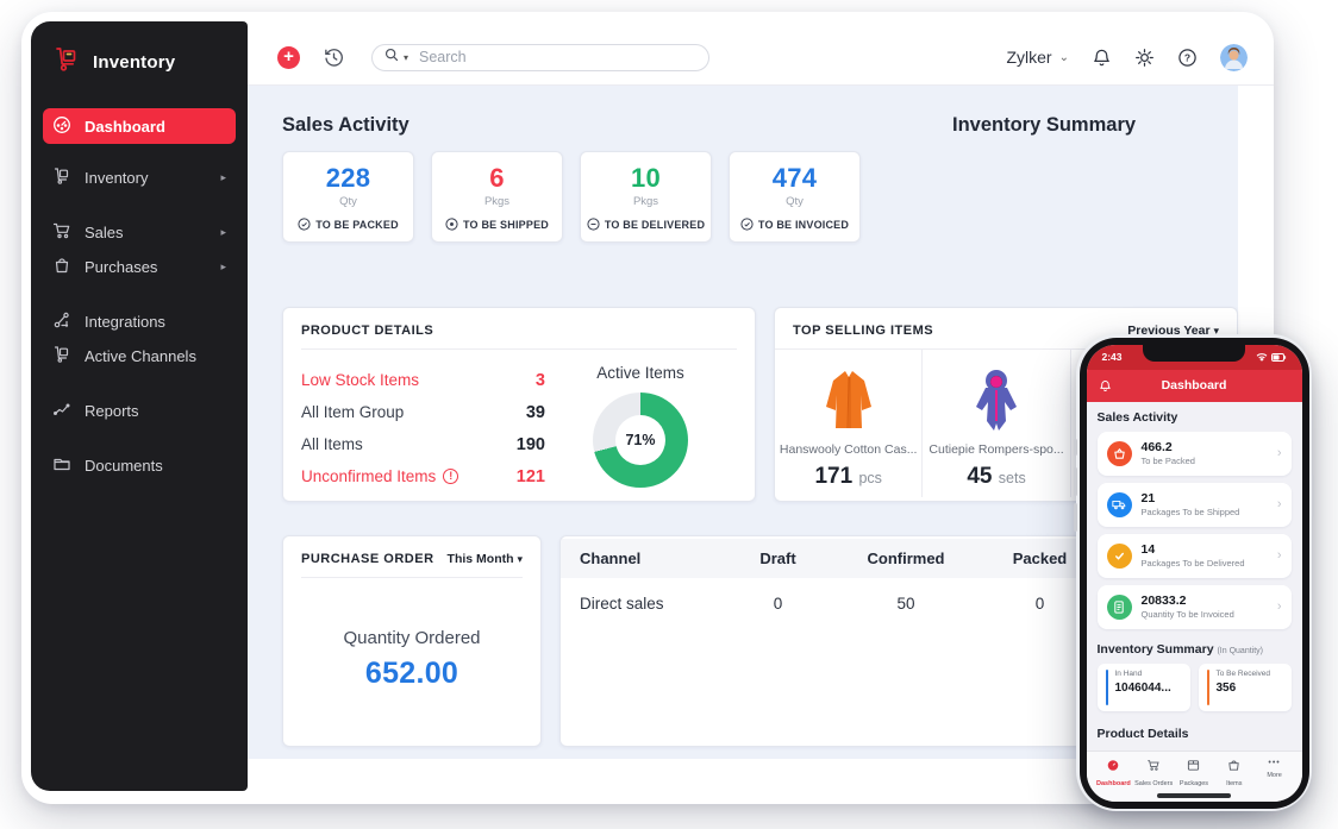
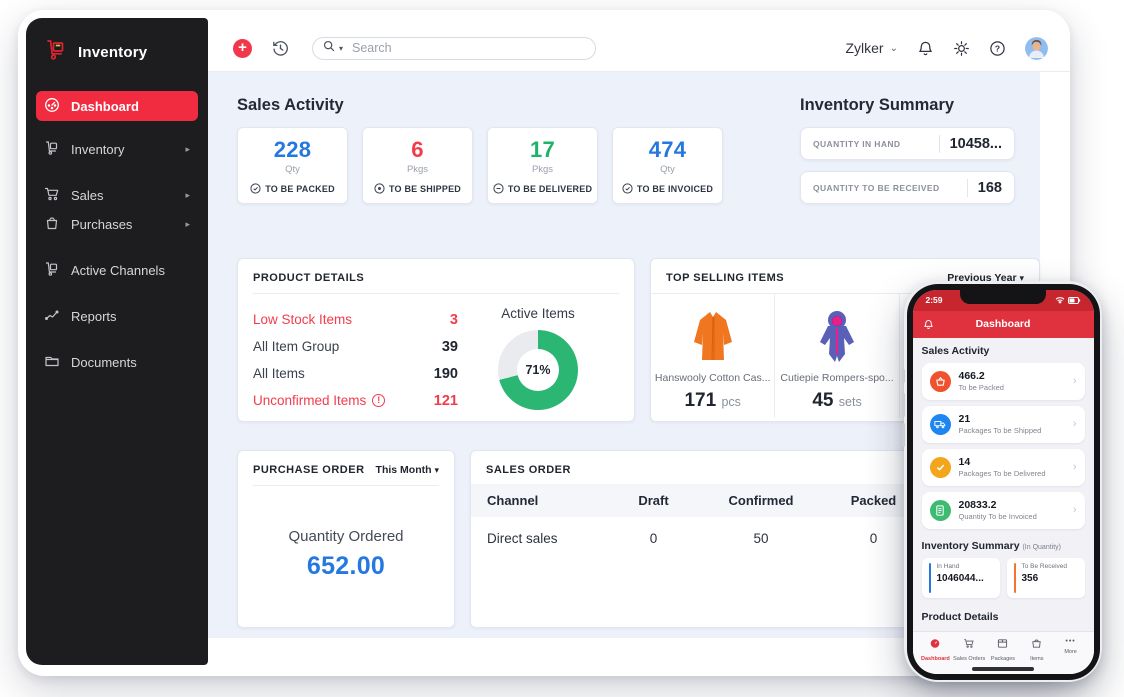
  Inventory
  Dashboard
  Inventory
  ▸
  Sales
  ▸
  Purchases
  ▸
- Integrations
  Active Channels
  Reports
  Documents
  +
  ▾
  Search
  Zylker
  ⌄
  ?
  Sales Activity
  228
  Qty
  TO BE PACKED
  6
  Pkgs
  TO BE SHIPPED
- 10
+ 17
  Pkgs
  TO BE DELIVERED
  474
  Qty
  TO BE INVOICED
  Inventory Summary
+ QUANTITY IN HAND
+ 10458...
+ QUANTITY TO BE RECEIVED
+ 168
  PRODUCT DETAILS
  Low Stock Items
  3
  All Item Group
  39
  All Items
  190
  Unconfirmed Items
  !
  121
  Active Items
  71%
  TOP SELLING ITEMS
  Previous Year ▾
  Hanswooly Cotton Cas...
  171 pcs
  Cutiepie Rompers-spo...
  45 sets
  PURCHASE ORDER
  This Month ▾
  Quantity Ordered
  652.00
+ SALES ORDER
  Channel	Draft	Confirmed	Packed
  Direct sales	0	50	0
- 2:43
+ 2:59
  Dashboard
  Sales Activity
  466.2
  To be Packed
  ›
  21
  Packages To be Shipped
  ›
  14
  Packages To be Delivered
  ›
  20833.2
  Quantity To be Invoiced
  ›
  1046044...
  356
  Product Details
